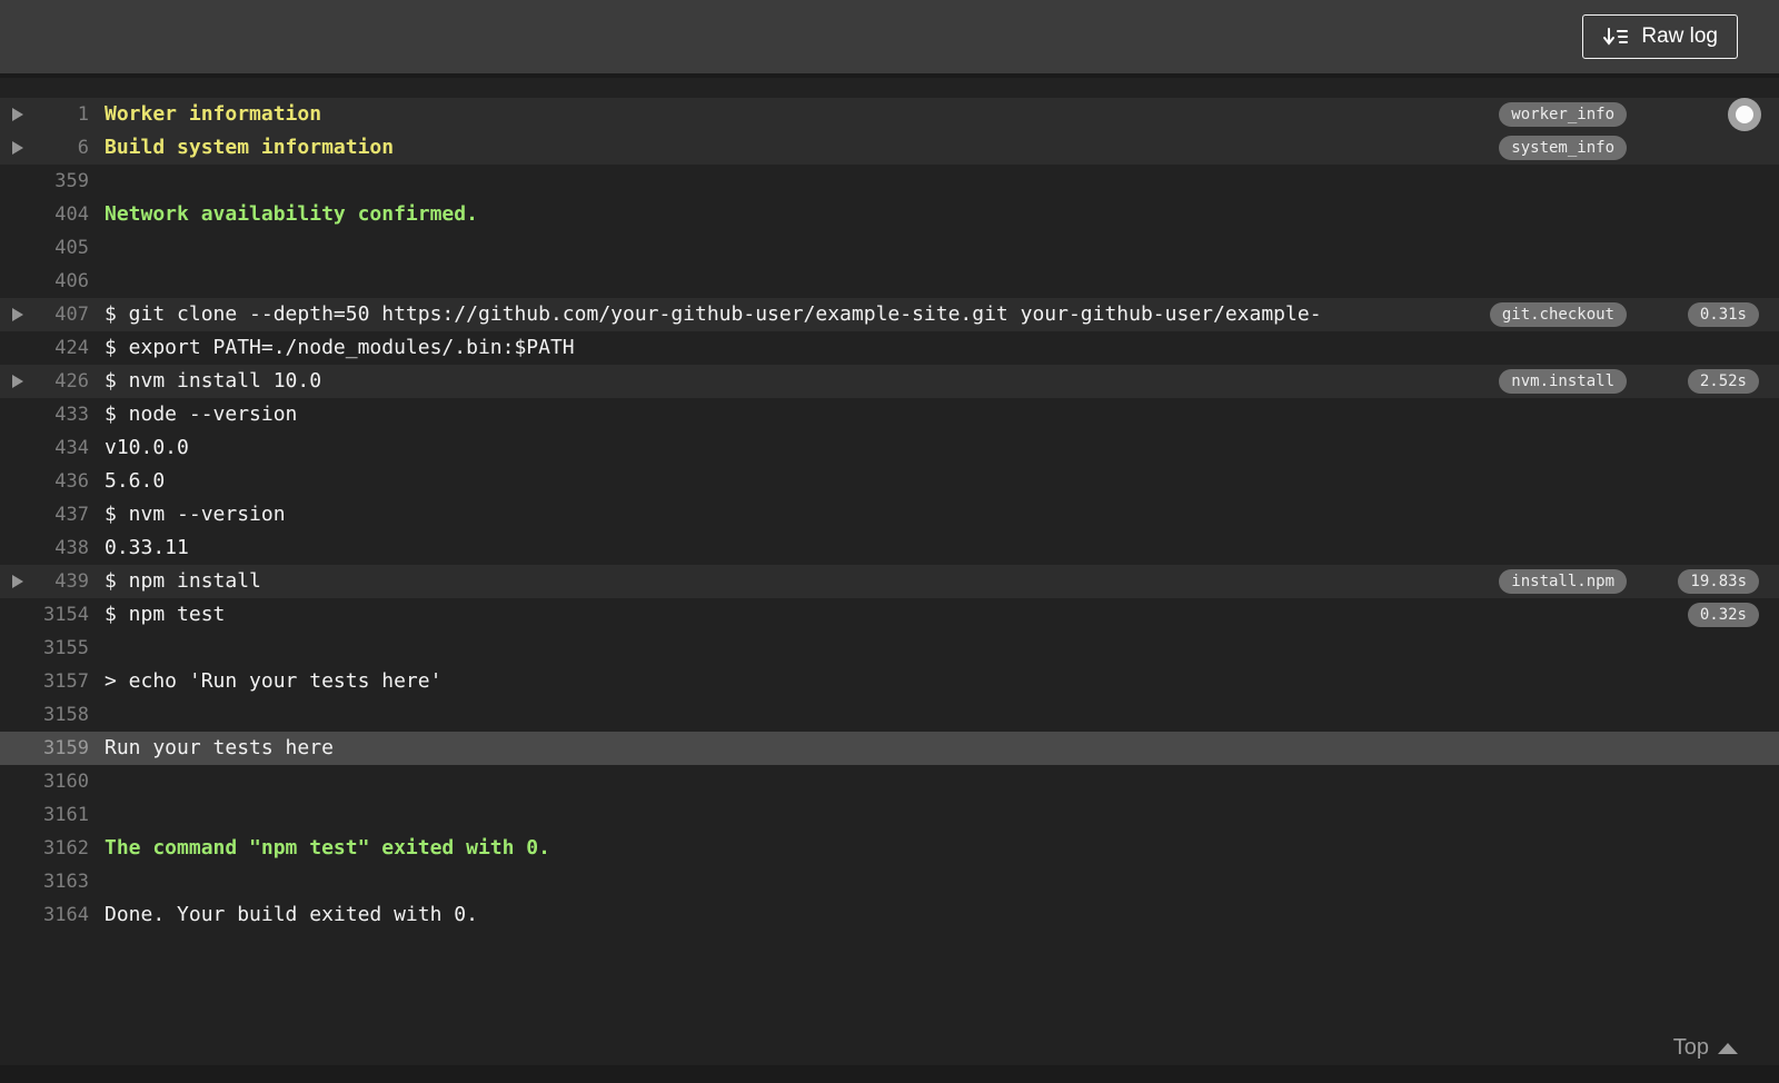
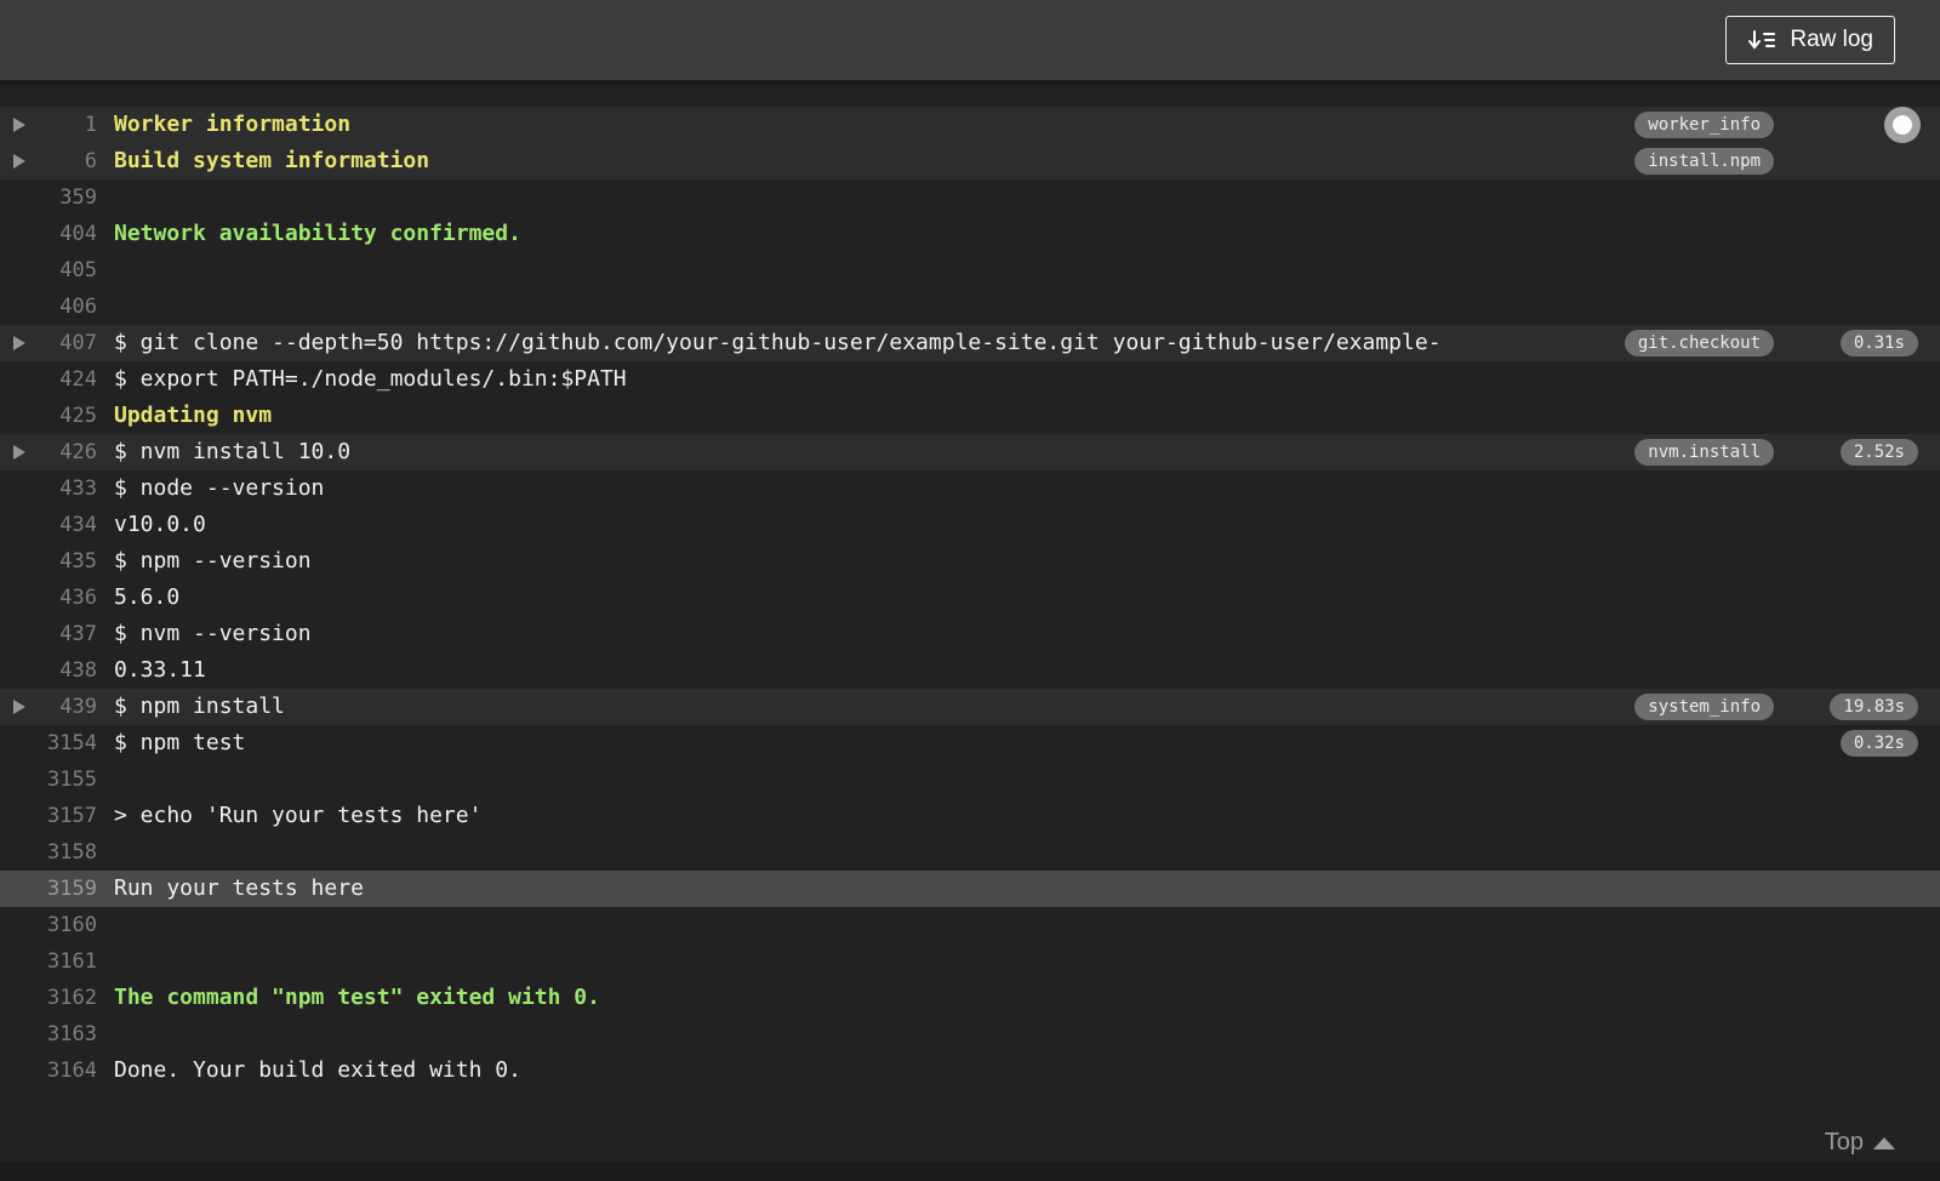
  Raw log
  1
  Worker information
  worker_info
  6
  Build system information
- system_info
+ install.npm
  359
  404
  Network availability confirmed.
  405
  406
  407
  $ git clone --depth=50 https://github.com/your-github-user/example-site.git your-github-user/example-
  git.checkout
  0.31s
  424
  $ export PATH=./node_modules/.bin:$PATH
+ 425
+ Updating nvm
  426
  $ nvm install 10.0
  nvm.install
  2.52s
  433
  $ node --version
  434
  v10.0.0
+ 435
+ $ npm --version
  436
  5.6.0
  437
  $ nvm --version
  438
  0.33.11
  439
  $ npm install
- install.npm
+ system_info
  19.83s
  3154
  $ npm test
  0.32s
  3155
  3157
  > echo 'Run your tests here'
  3158
  3159
  Run your tests here
  3160
  3161
  3162
  The command "npm test" exited with 0.
  3163
  3164
  Done. Your build exited with 0.
  Top
